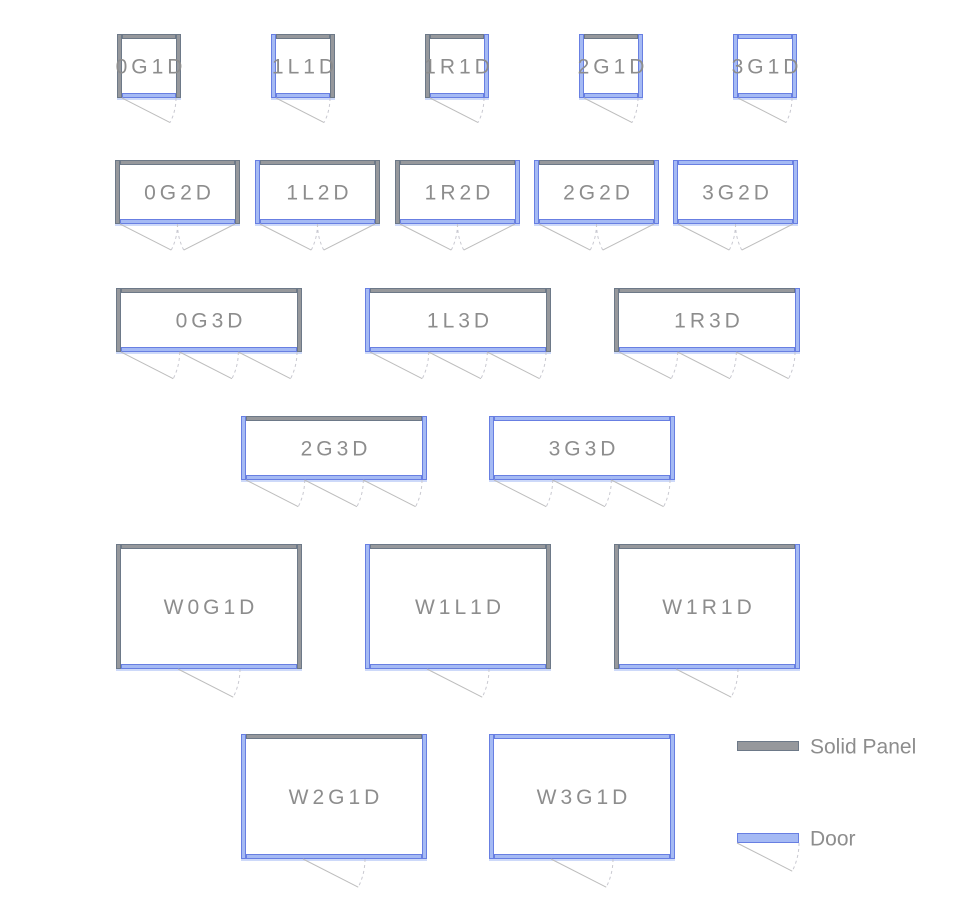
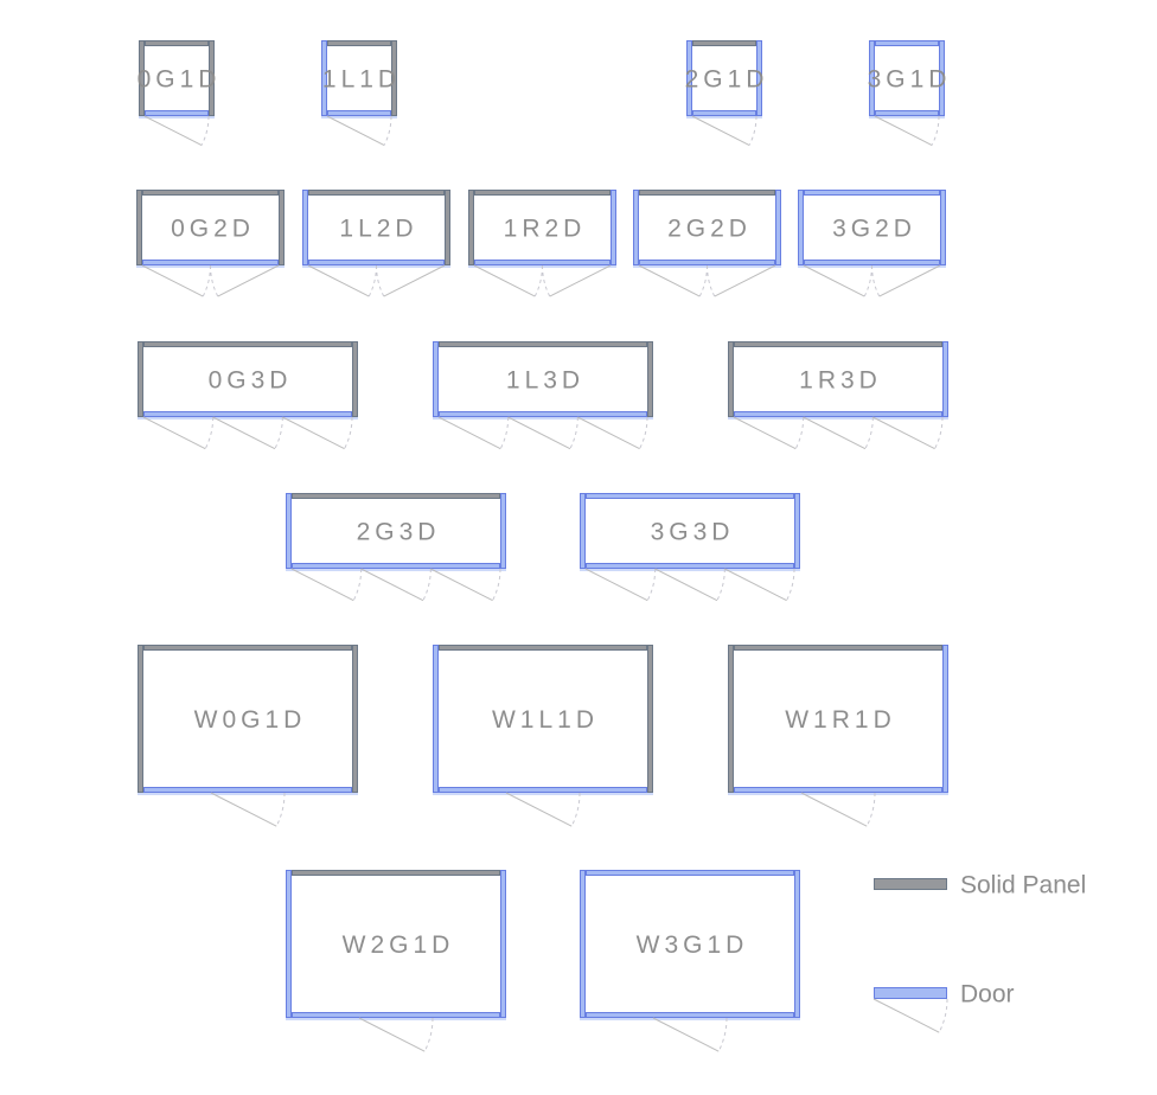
  0G1D
  1L1D
- 1R1D
  2G1D
  3G1D
  0G2D
  1L2D
  1R2D
  2G2D
  3G2D
  0G3D
  1L3D
  1R3D
  2G3D
  3G3D
  W0G1D
  W1L1D
  W1R1D
  W2G1D
  W3G1D
  Solid Panel
  Door
